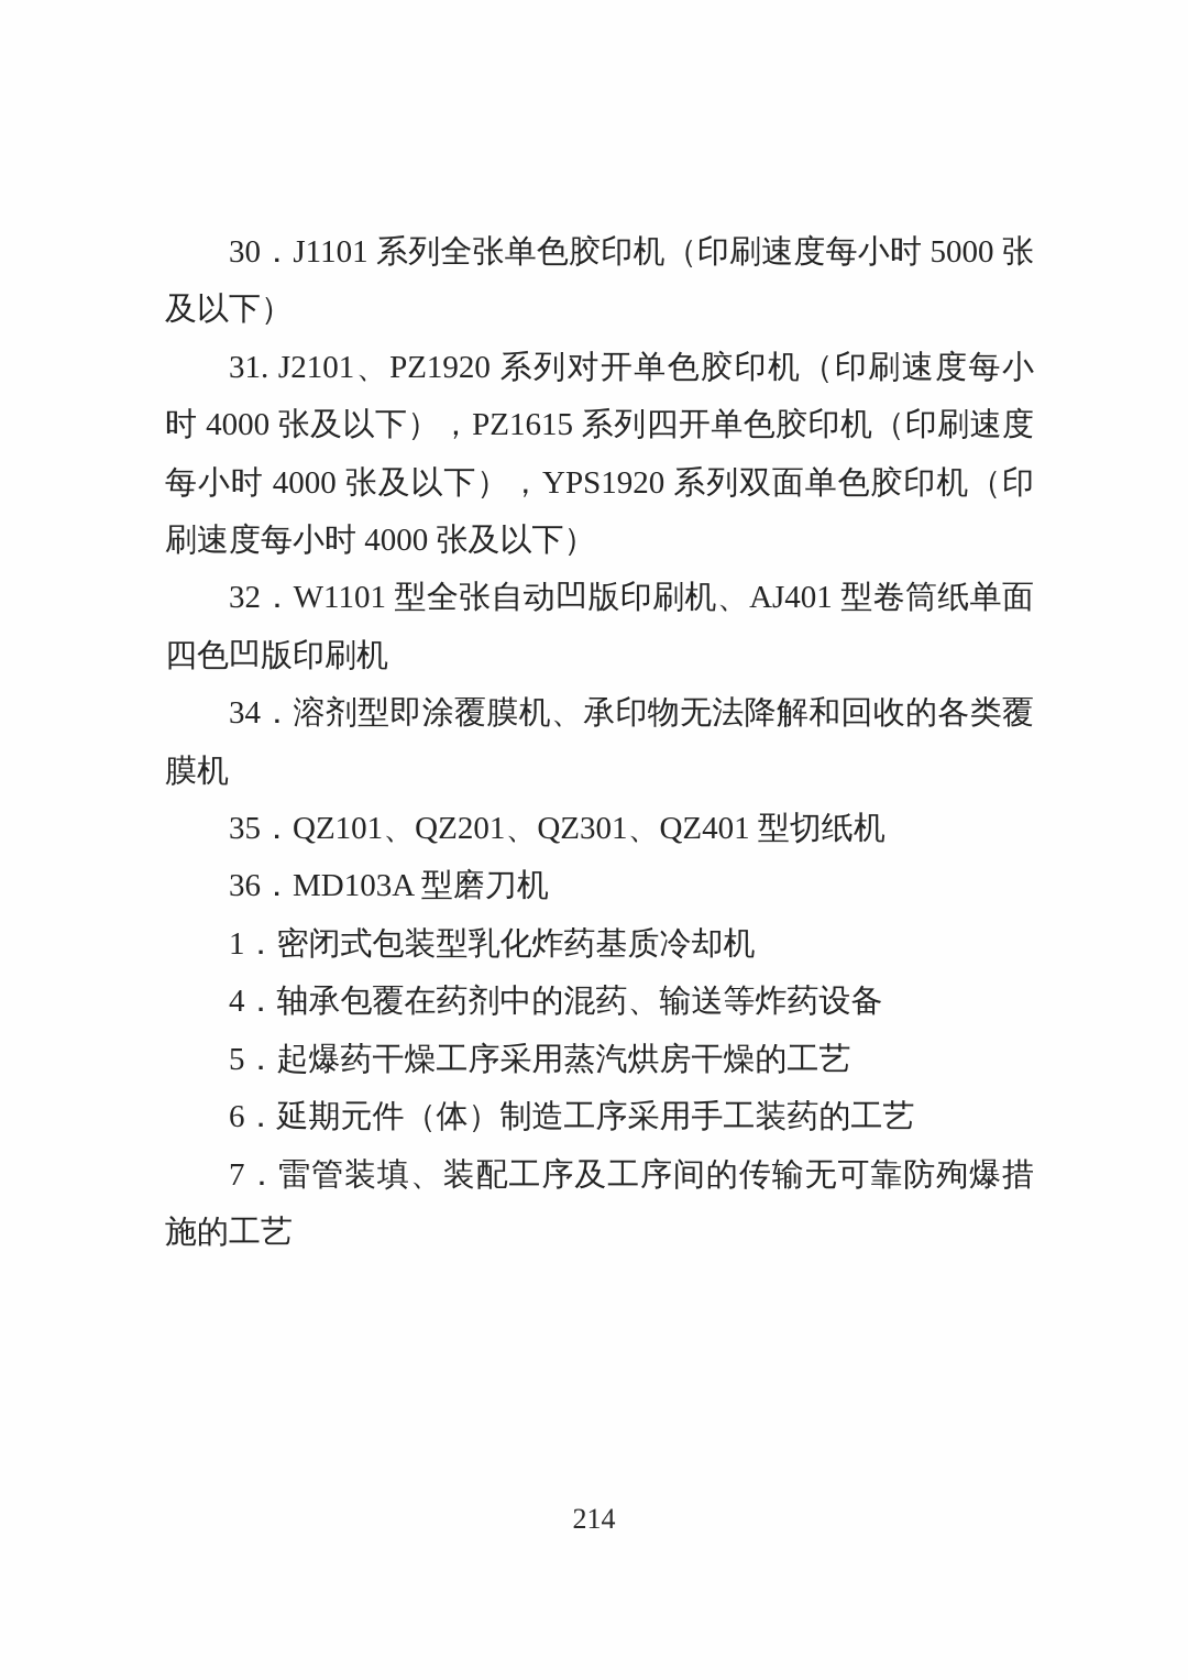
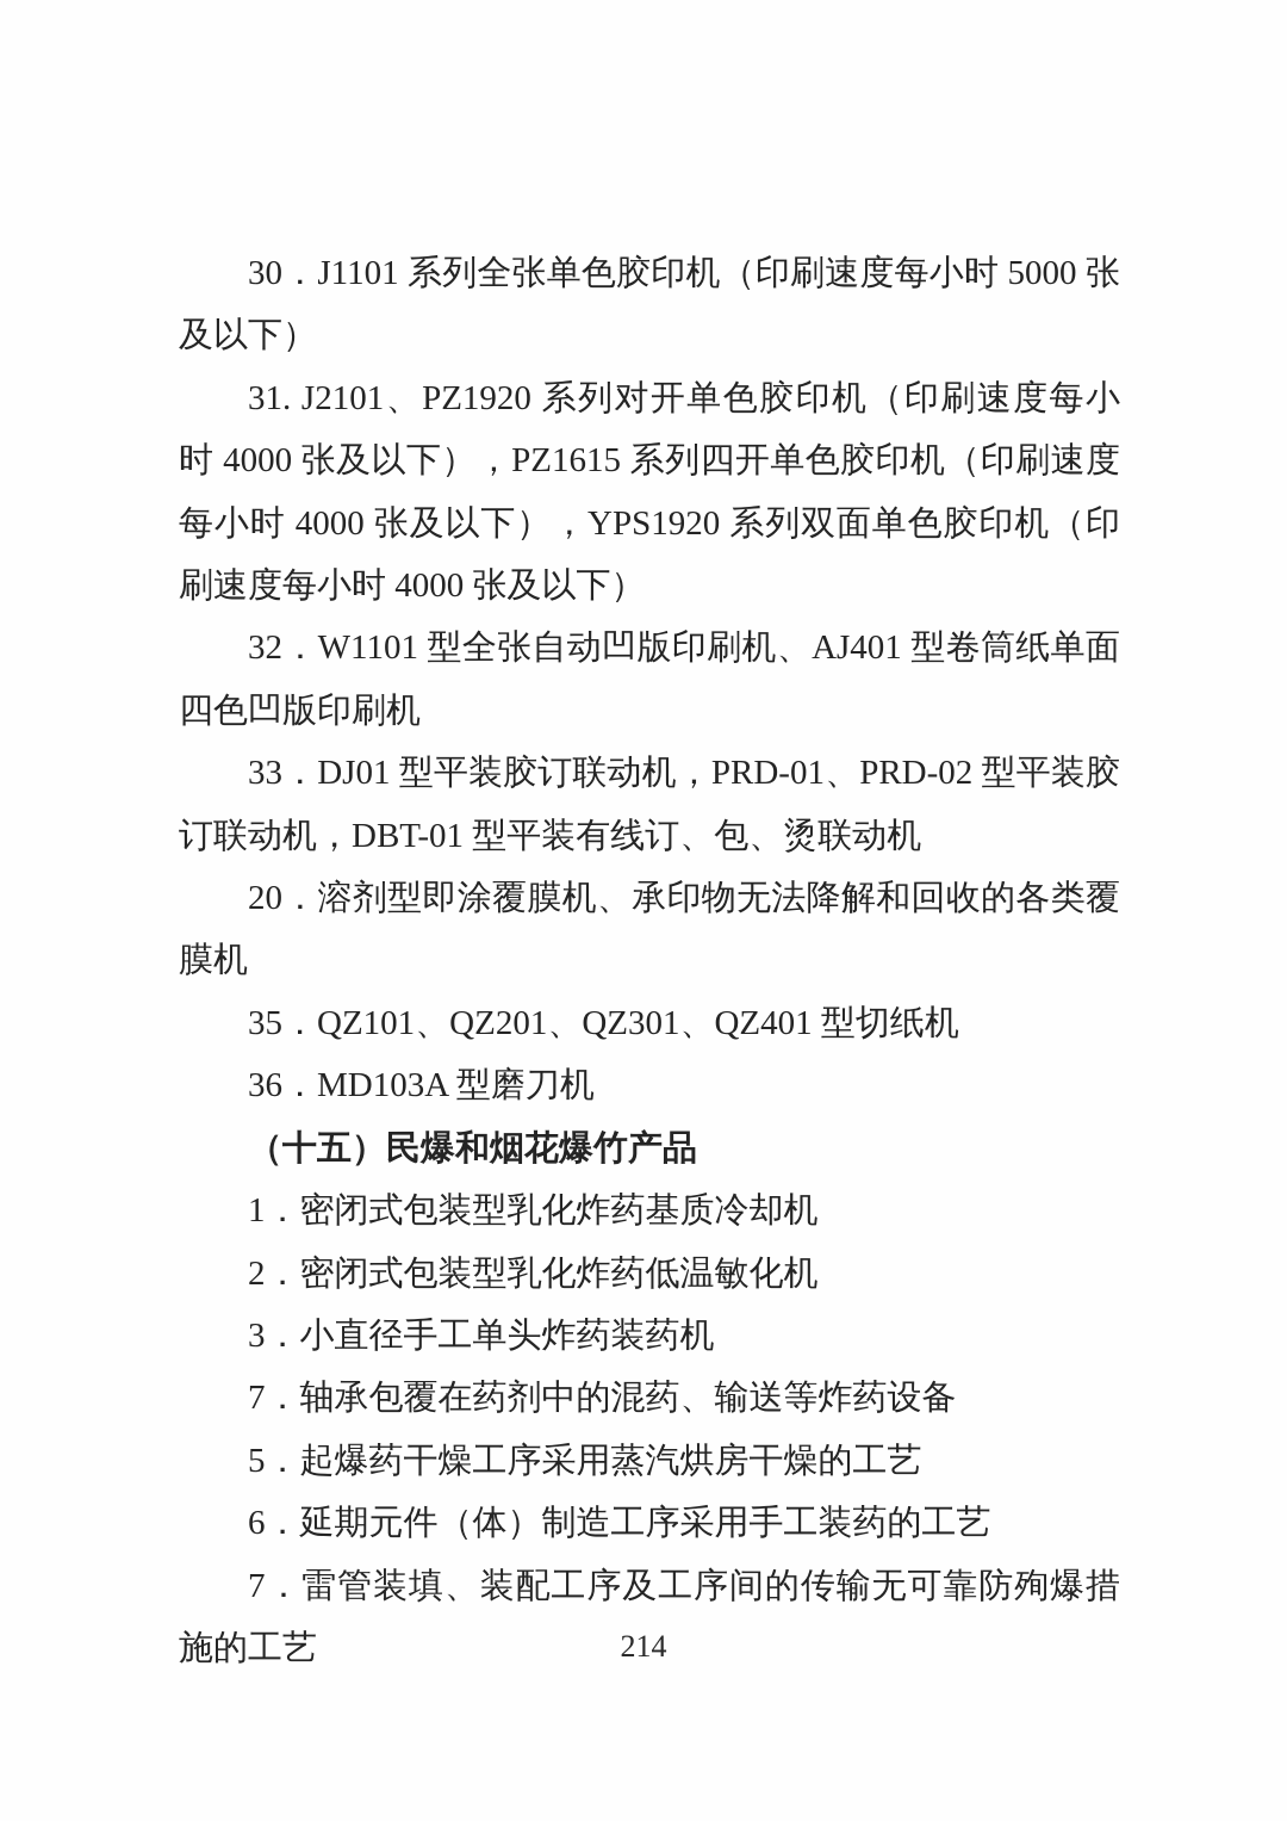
  30．J1101 系列全张单色胶印机（印刷速度每小时 5000 张及以下）
  31. J2101、PZ1920 系列对开单色胶印机（印刷速度每小时 4000 张及以下），PZ1615 系列四开单色胶印机（印刷速度每小时 4000 张及以下），YPS1920 系列双面单色胶印机（印刷速度每小时 4000 张及以下）
  32．W1101 型全张自动凹版印刷机、AJ401 型卷筒纸单面四色凹版印刷机
+ 33．DJ01 型平装胶订联动机，PRD-01、PRD-02 型平装胶订联动机，DBT-01 型平装有线订、包、烫联动机
- 34．溶剂型即涂覆膜机、承印物无法降解和回收的各类覆膜机
+ 20．溶剂型即涂覆膜机、承印物无法降解和回收的各类覆膜机
  35．QZ101、QZ201、QZ301、QZ401 型切纸机
  36．MD103A 型磨刀机
+ （十五）民爆和烟花爆竹产品
  1．密闭式包装型乳化炸药基质冷却机
+ 2．密闭式包装型乳化炸药低温敏化机
+ 3．小直径手工单头炸药装药机
- 4．轴承包覆在药剂中的混药、输送等炸药设备
+ 7．轴承包覆在药剂中的混药、输送等炸药设备
  5．起爆药干燥工序采用蒸汽烘房干燥的工艺
  6．延期元件（体）制造工序采用手工装药的工艺
  7．雷管装填、装配工序及工序间的传输无可靠防殉爆措施的工艺
  214
